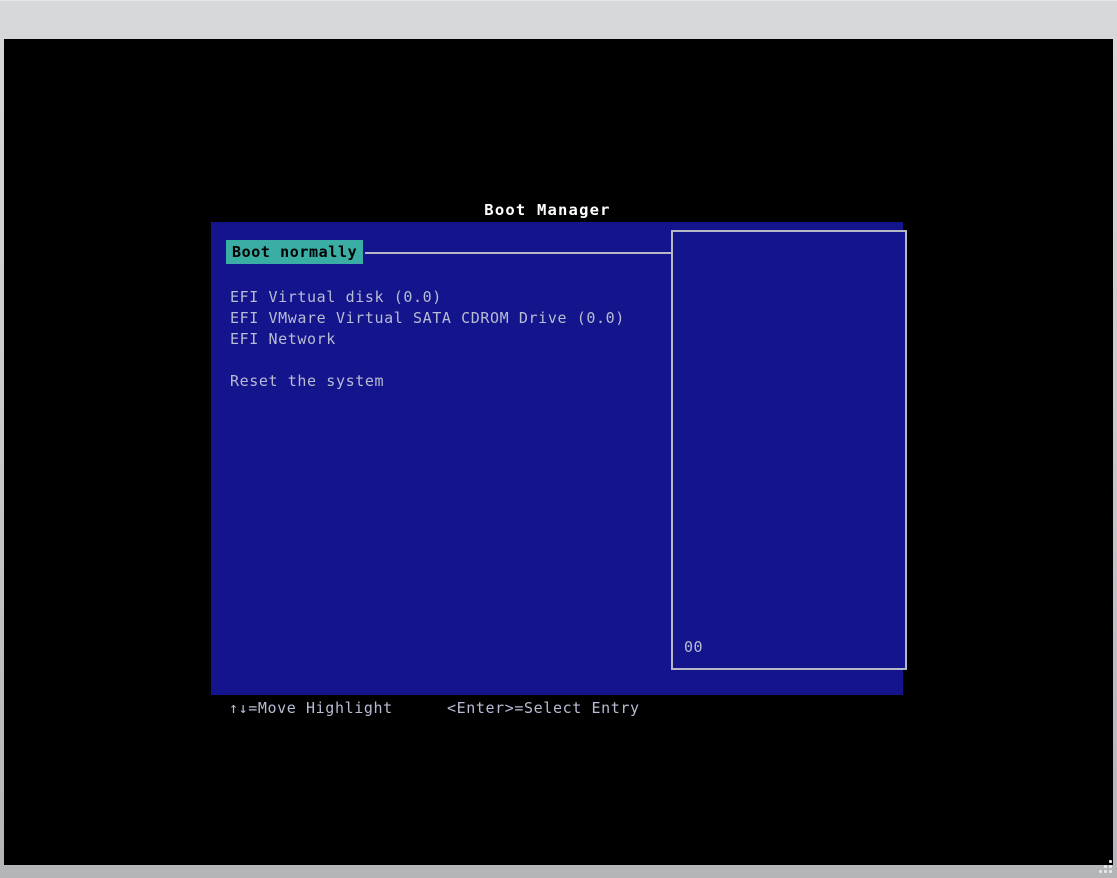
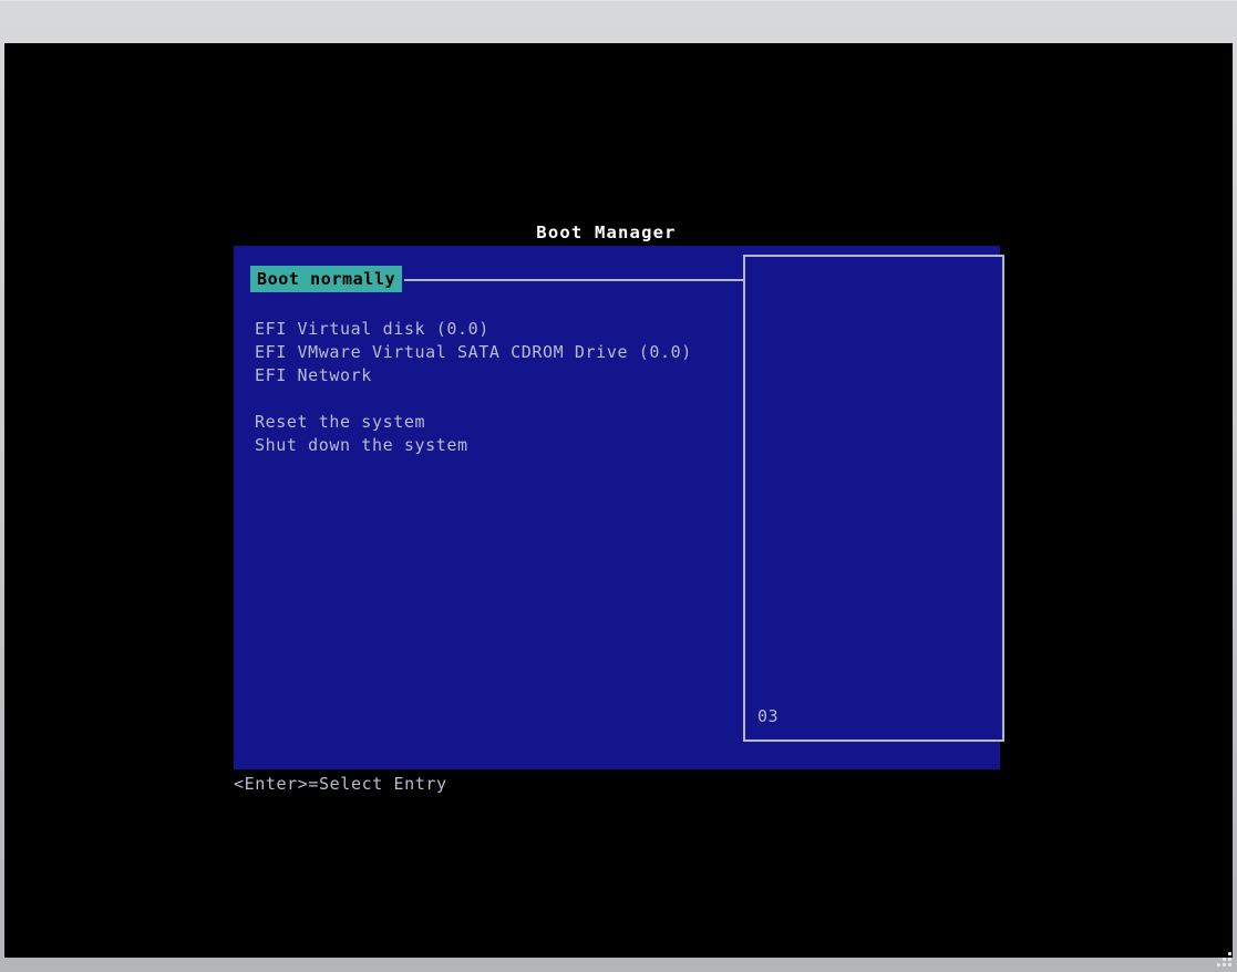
  Boot Manager
  Boot normally
  EFI Virtual disk (0.0)
  EFI VMware Virtual SATA CDROM Drive (0.0)
  EFI Network
  Reset the system
+ Shut down the system
- 00
+ 03
- ↑↓=Move Highlight
  <Enter>=Select Entry
